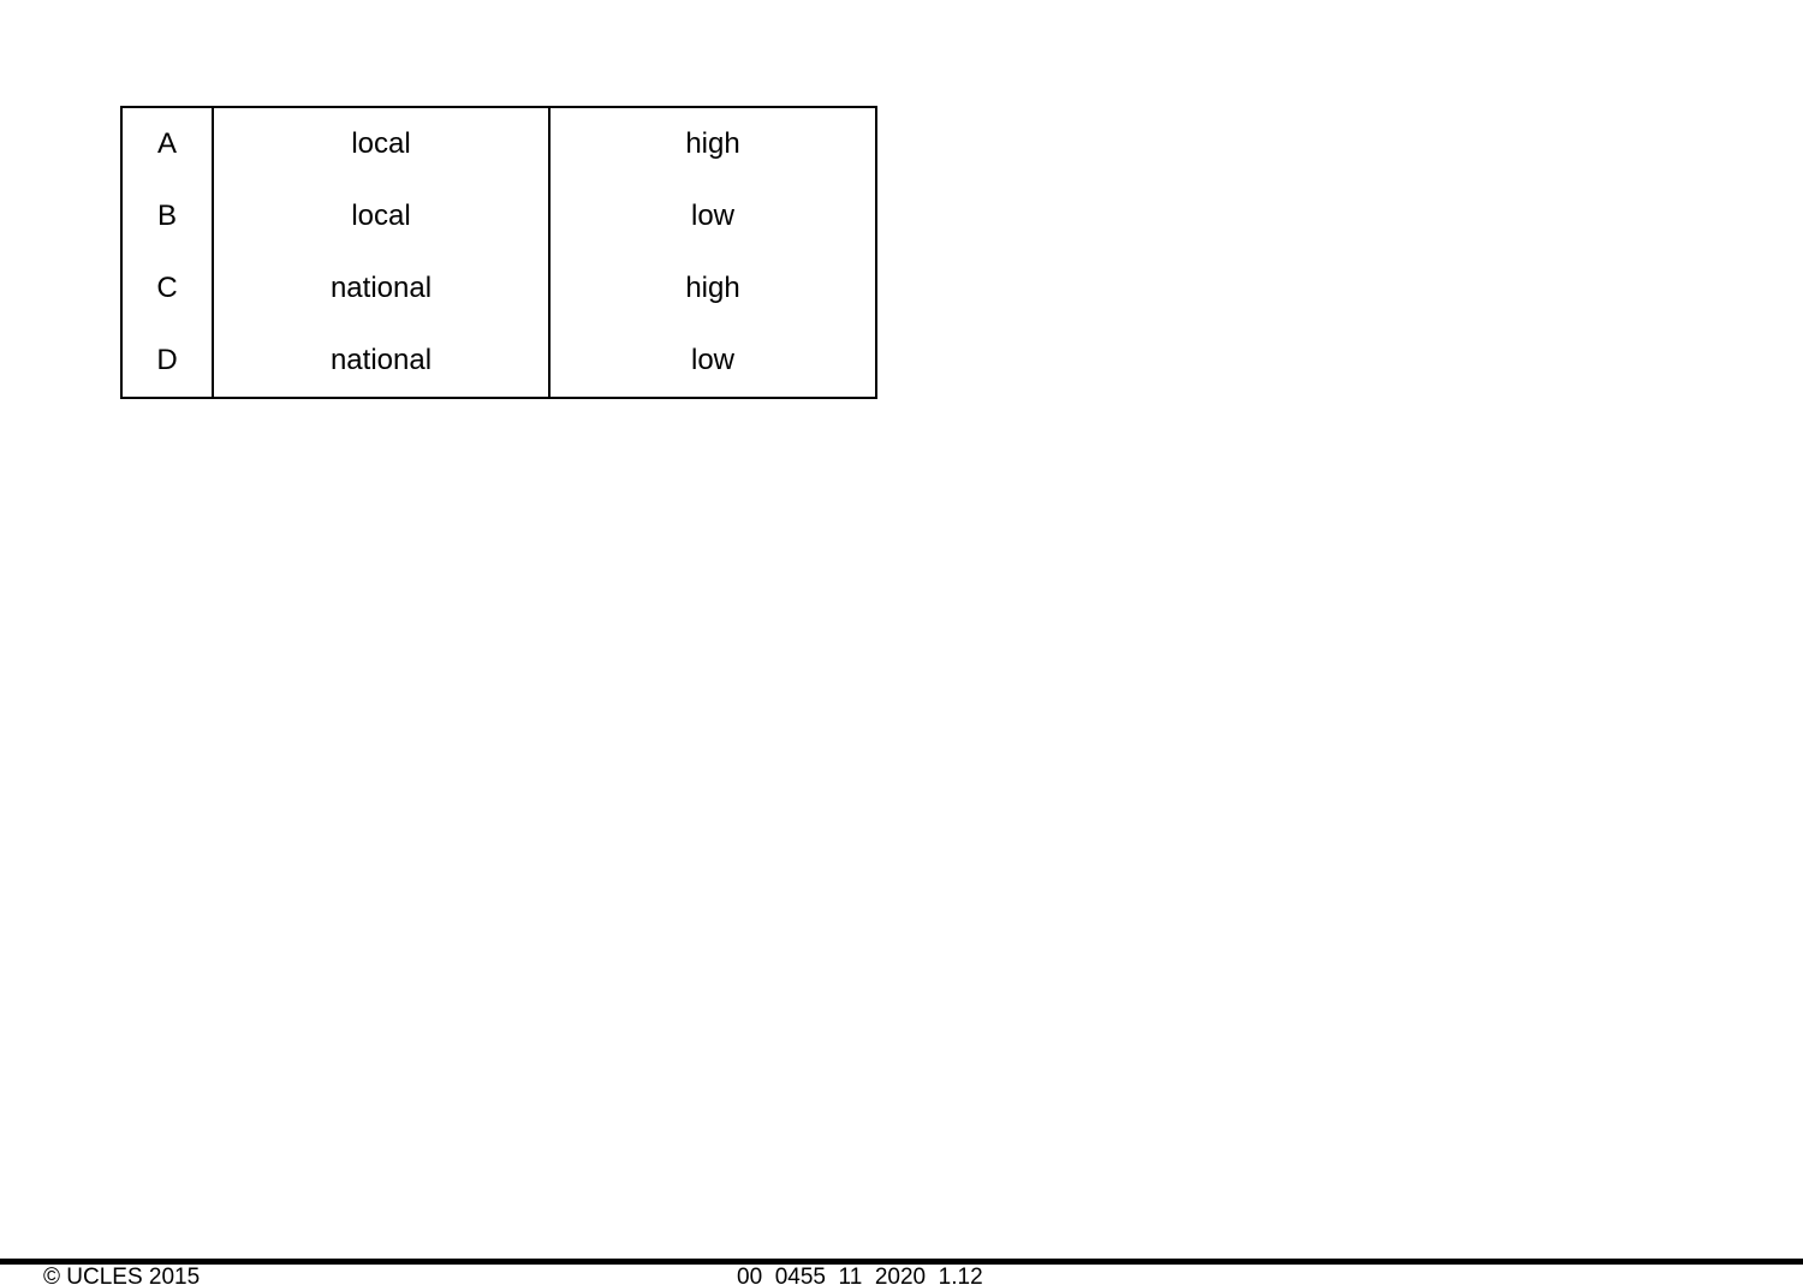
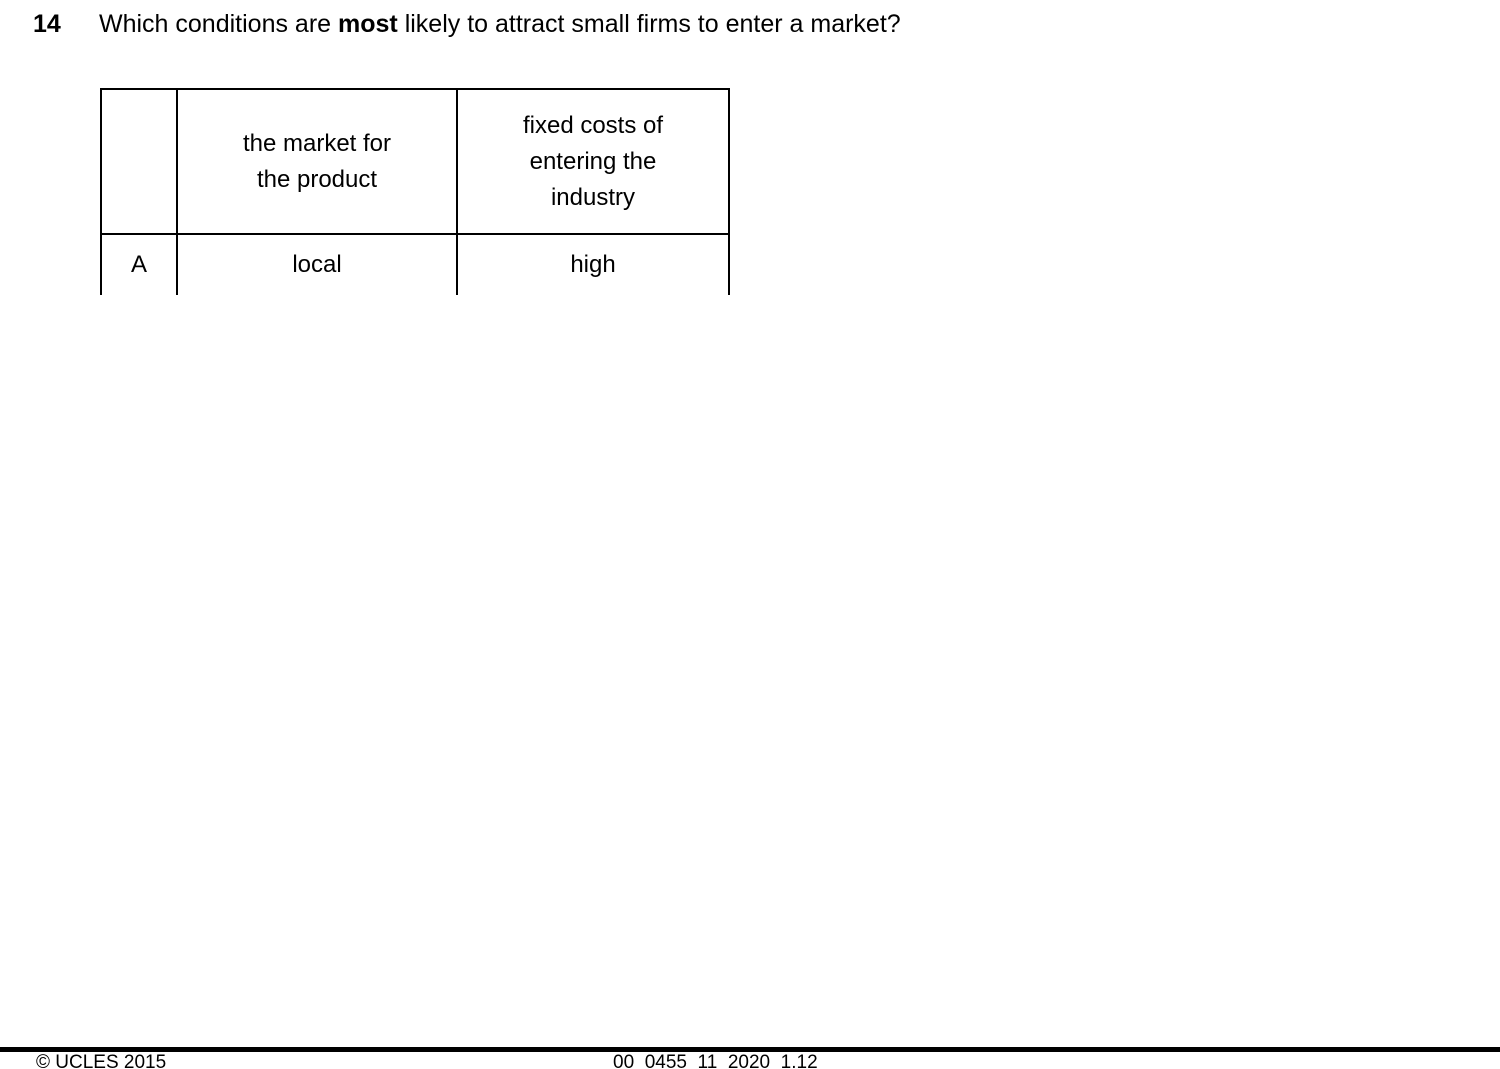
+ 14
+ Which conditions are most likely to attract small firms to enter a market?
+ 	the market for the product	fixed costs of entering the industry
  A	local	high
- B	local	low
- C	national	high
- D	national	low
  © UCLES 2015
  00_0455_11_2020_1.12
